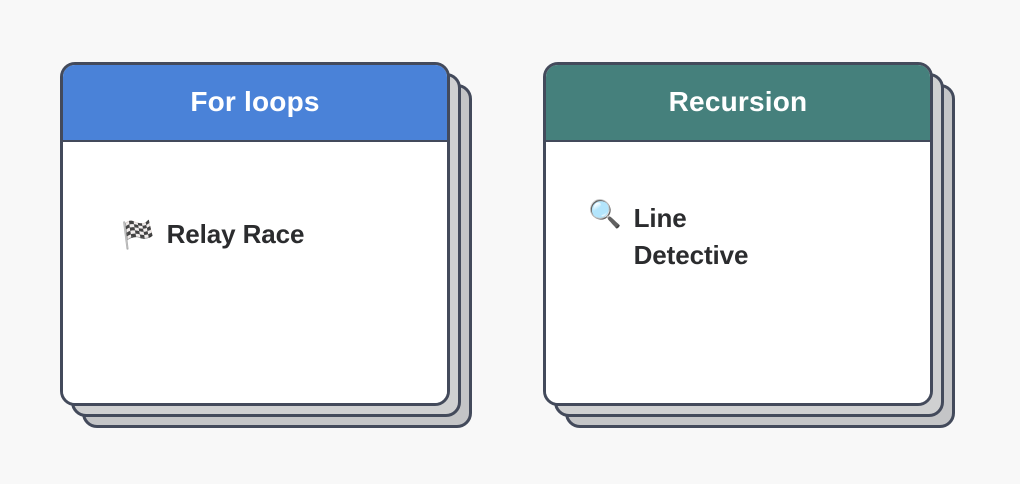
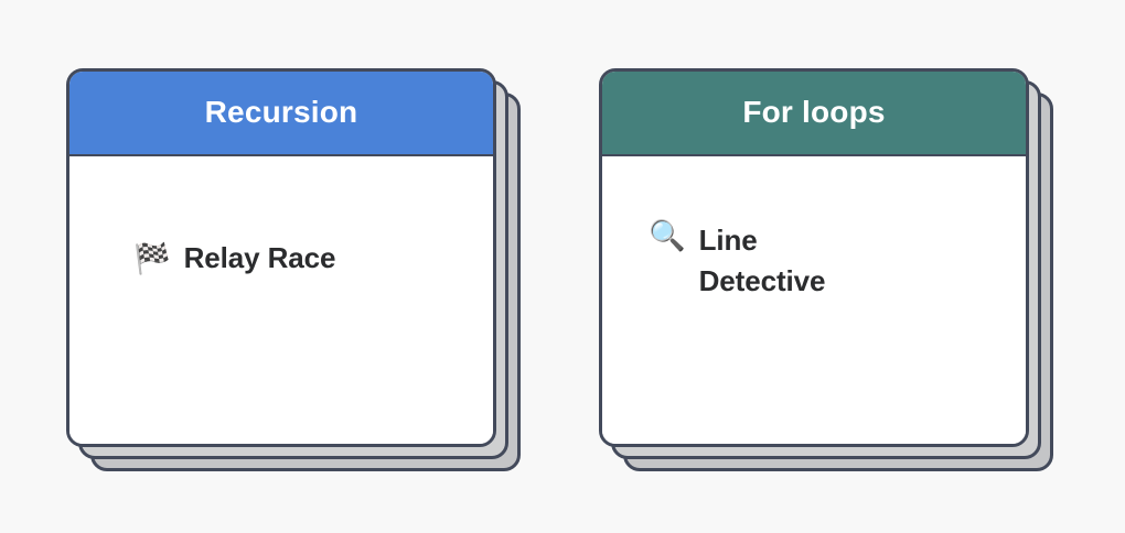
- For loops
+ Recursion
  🏁
  Relay Race
- Recursion
+ For loops
  🔍
  Line Detective
